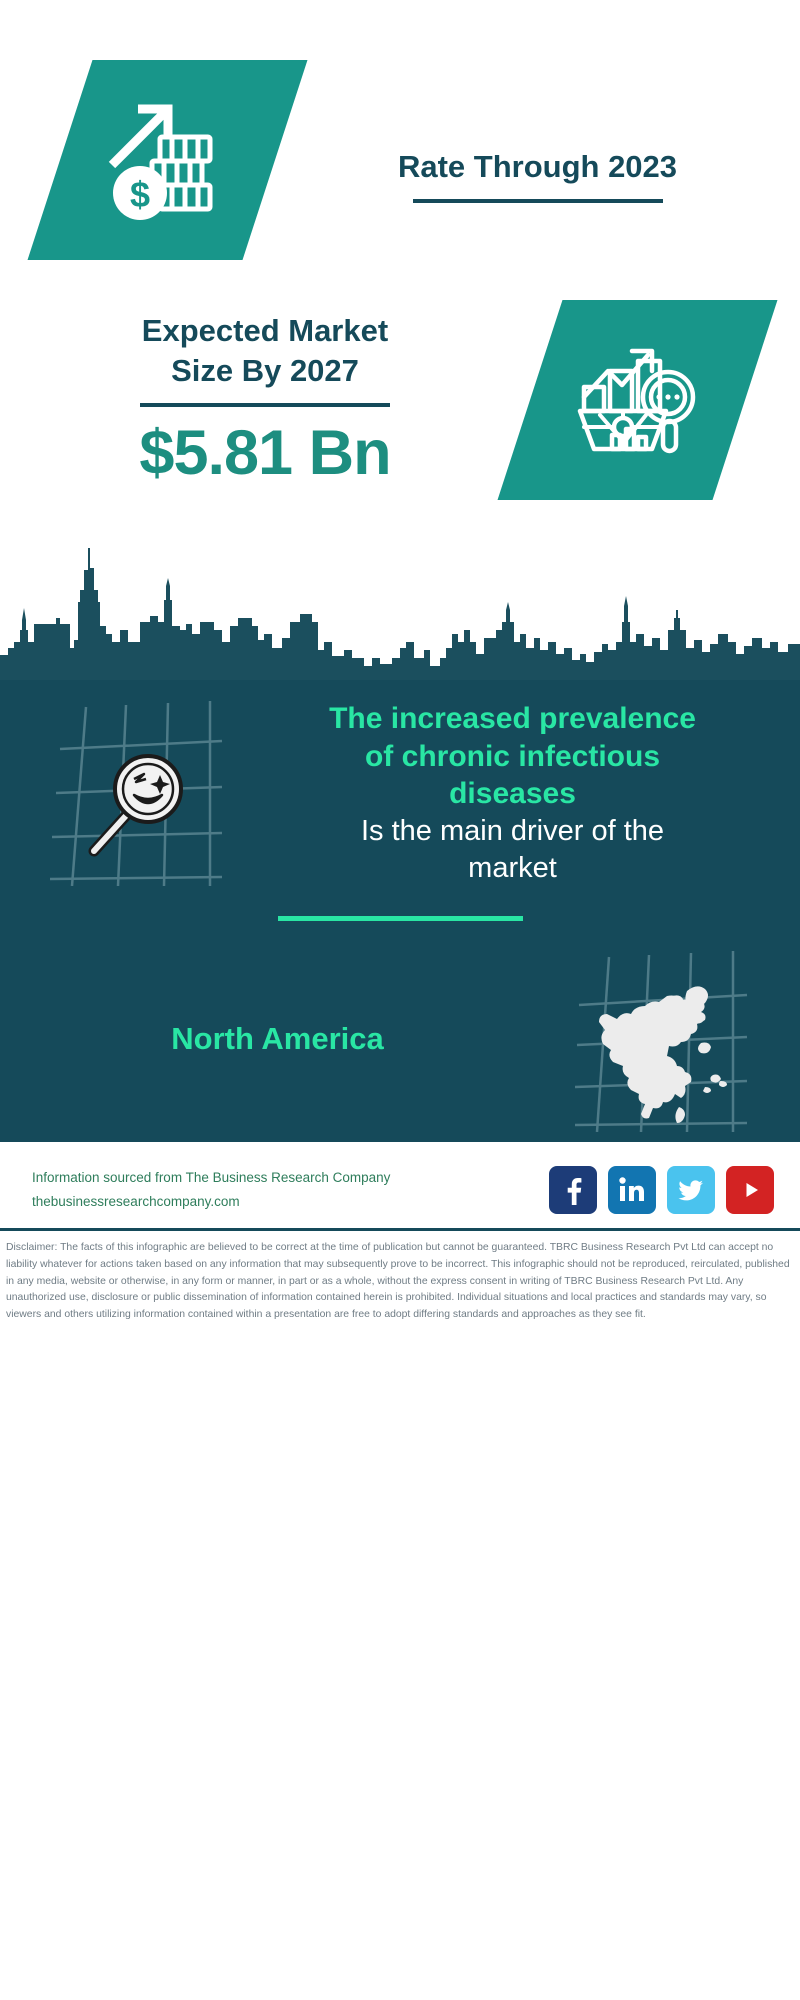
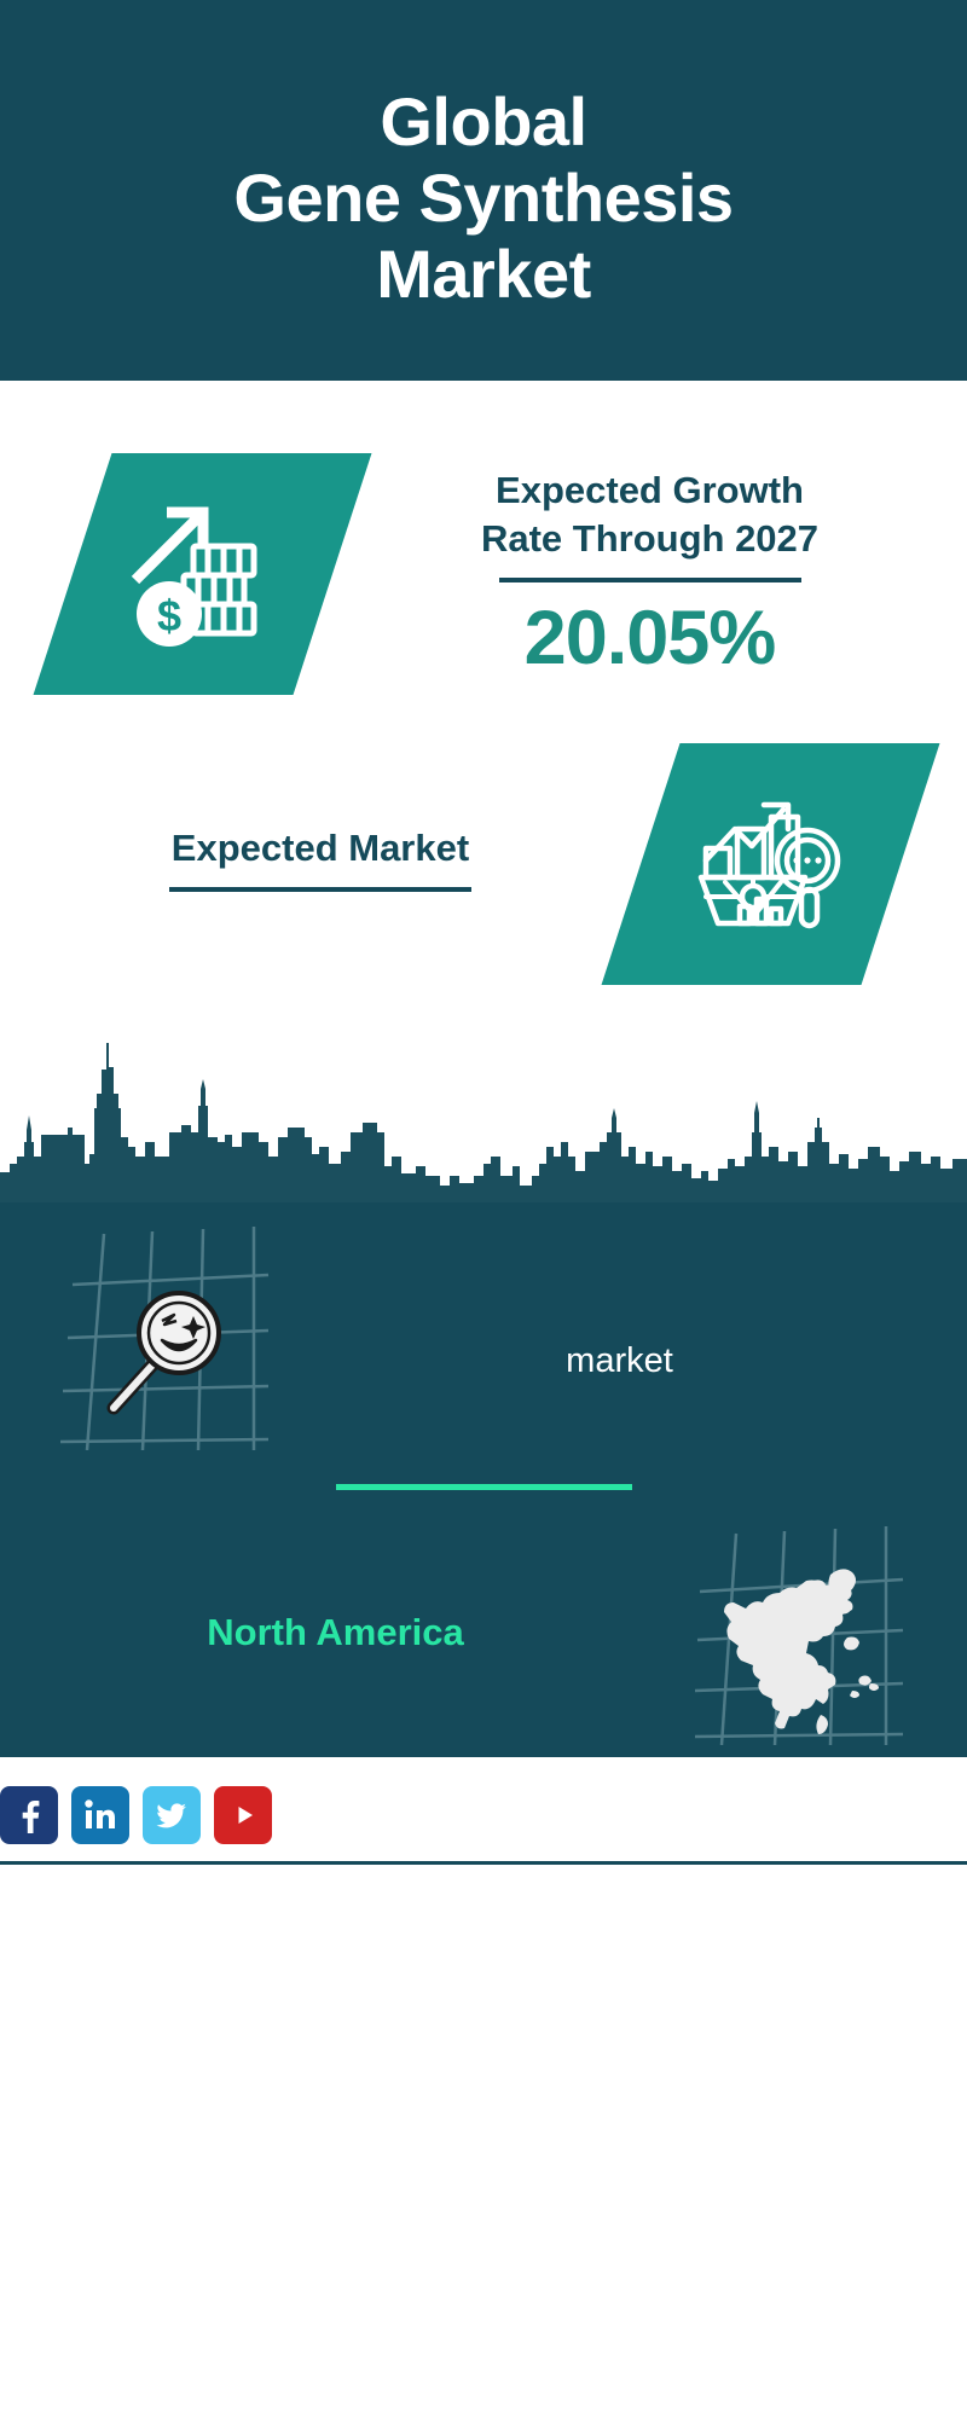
+ Global
+ Gene Synthesis
+ Market
+ Expected Growth
- Rate Through 2023
+ Rate Through 2027
+ 20.05%
  Expected Market
- Size By 2027
- $5.81 Bn
- The increased prevalence
- of chronic infectious
- diseases
- Is the main driver of the
  market
  North America
- Information sourced from The Business Research Company
- thebusinessresearchcompany.com
- Disclaimer: The facts of this infographic are believed to be correct at the time of publication but cannot be guaranteed. TBRC Business Research Pvt Ltd can accept no liability whatever for actions taken based on any information that may subsequently prove to be incorrect. This infographic should not be reproduced, reirculated, published in any media, website or otherwise, in any form or manner, in part or as a whole, without the express consent in writing of TBRC Business Research Pvt Ltd. Any unauthorized use, disclosure or public dissemination of information contained herein is prohibited. Individual situations and local practices and standards may vary, so viewers and others utilizing information contained within a presentation are free to adopt differing standards and approaches as they see fit.
